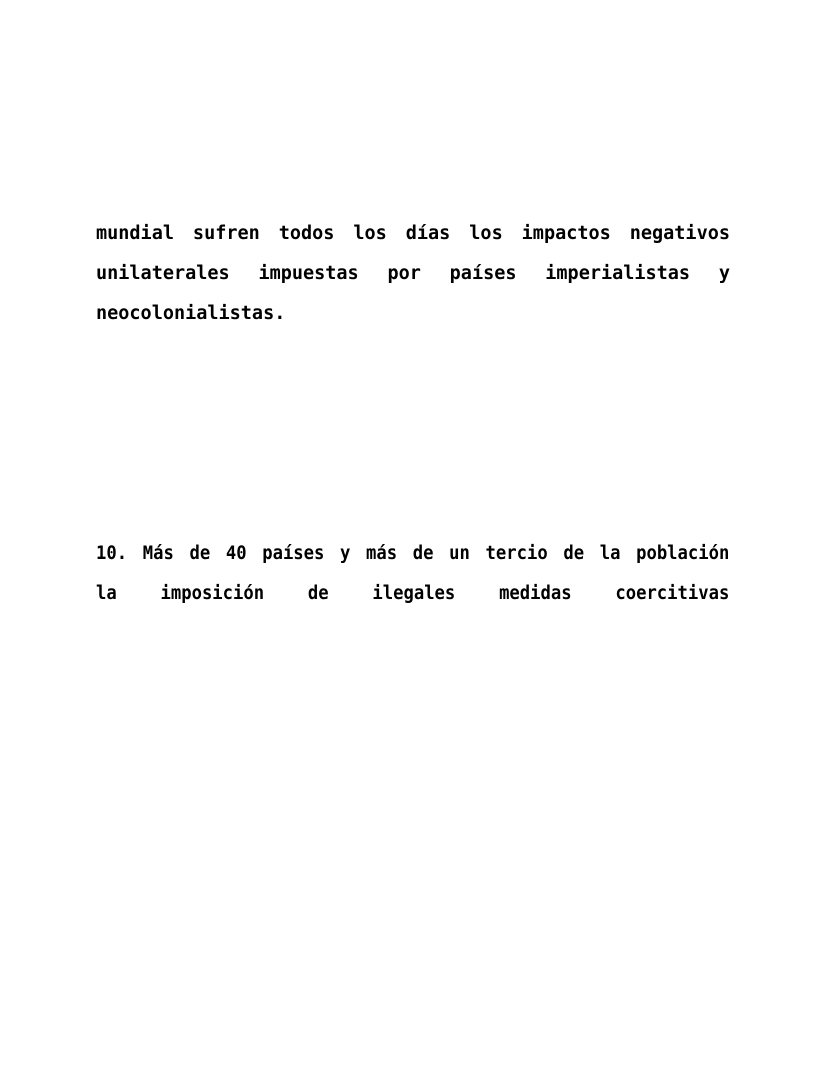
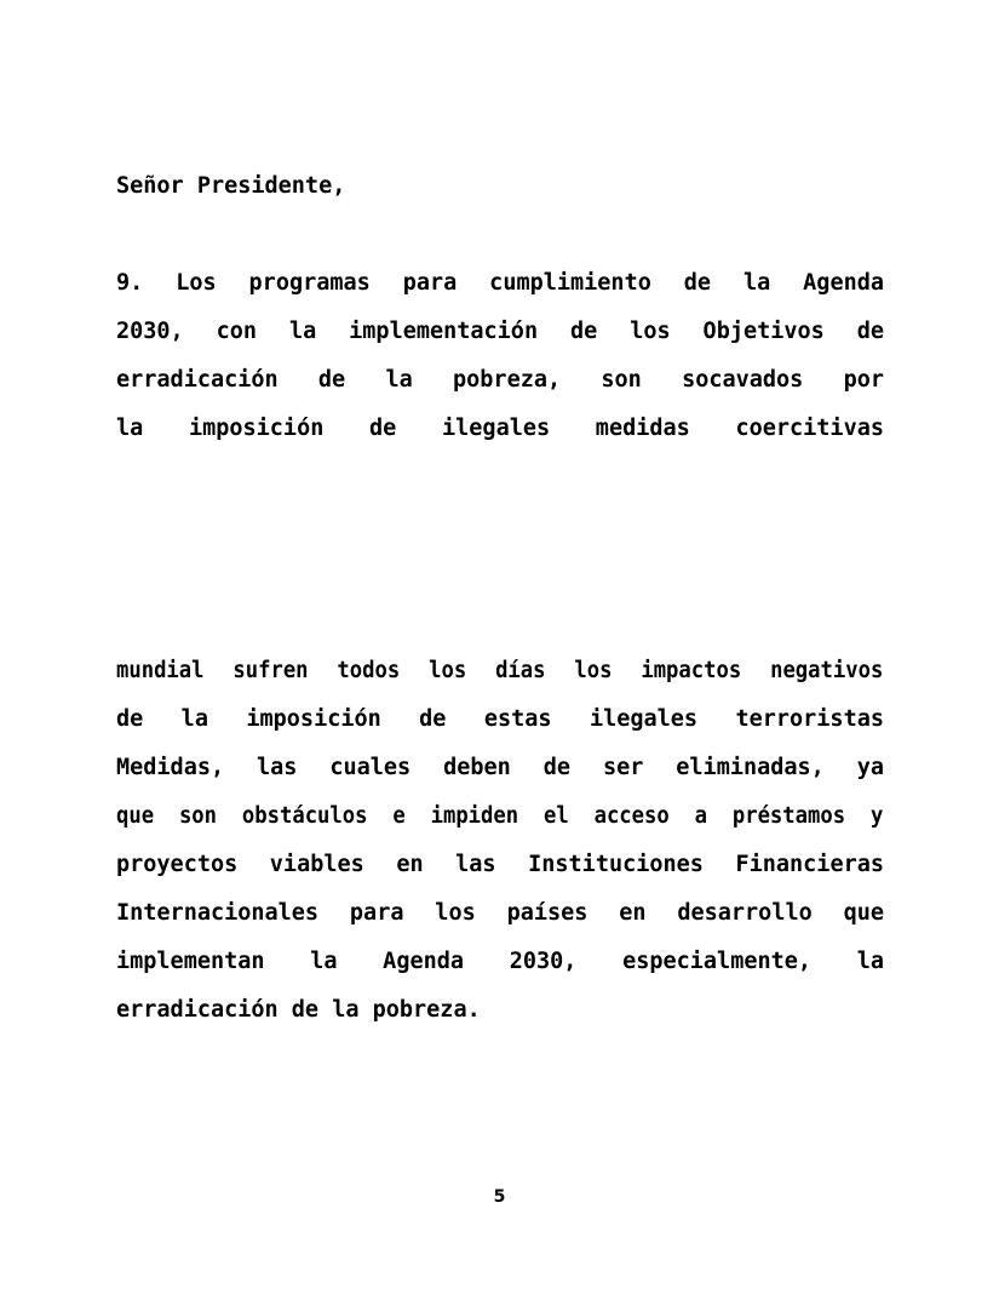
+ Señor Presidente,
+ 9. Los programas para cumplimiento de la Agenda
+ 2030, con la implementación de los Objetivos de
+ erradicación de la pobreza, son socavados por
- mundial sufren todos los días los impactos negativos
+ la imposición de ilegales medidas coercitivas
- unilaterales impuestas por países imperialistas y
- neocolonialistas.
- 10. Más de 40 países y más de un tercio de la población
- la imposición de ilegales medidas coercitivas
+ mundial sufren todos los días los impactos negativos
+ de la imposición de estas ilegales terroristas
+ Medidas, las cuales deben de ser eliminadas, ya
+ que son obstáculos e impiden el acceso a préstamos y
+ proyectos viables en las Instituciones Financieras
+ Internacionales para los países en desarrollo que
+ implementan la Agenda 2030, especialmente, la
+ erradicación de la pobreza.
+ 5
